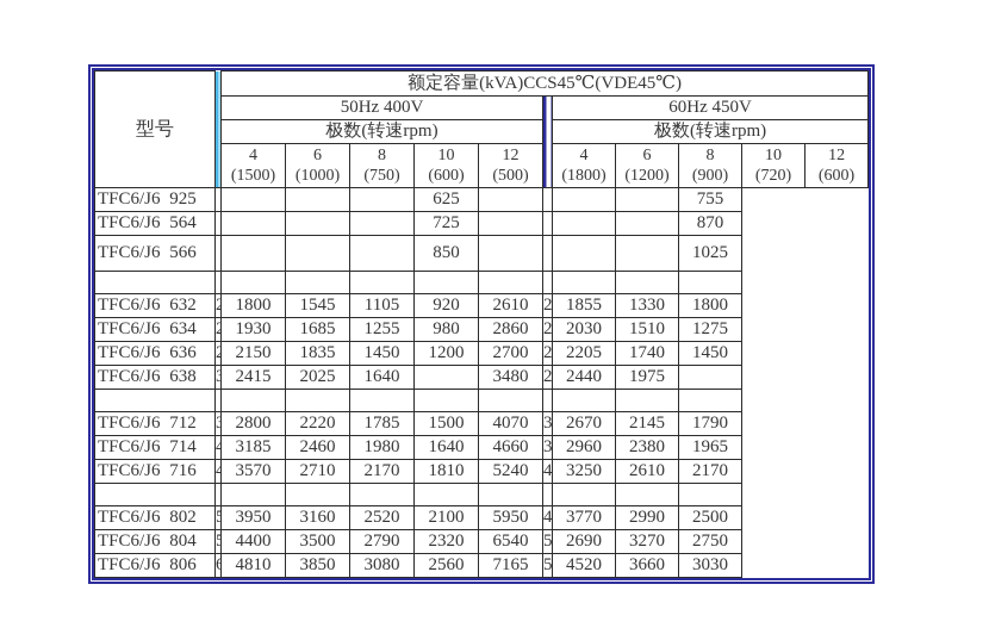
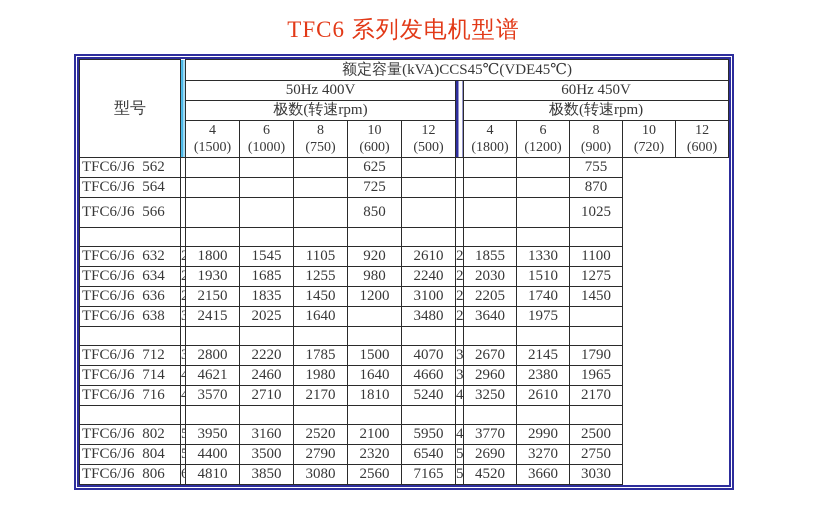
+ TFC6 系列发电机型谱
  型号		额定容量(kVA)CCS45℃(VDE45℃)
  50Hz 400V		60Hz 450V
  极数(转速rpm)	极数(转速rpm)
  4(1500)	6(1000)	8(750)	10(600)	12(500)	4(1800)	6(1200)	8(900)	10(720)	12(600)
- TFC6/J6 925					625					755
+ TFC6/J6 562					625					755
  TFC6/J6 564					725					870
  TFC6/J6 566					850					1025
- TFC6/J6 632	2	1800	1545	1105	920	2610	2	1855	1330	1800
+ TFC6/J6 632	2	1800	1545	1105	920	2610	2	1855	1330	1100
- TFC6/J6 634	2	1930	1685	1255	980	2860	2	2030	1510	1275
+ TFC6/J6 634	2	1930	1685	1255	980	2240	2	2030	1510	1275
- TFC6/J6 636	2	2150	1835	1450	1200	2700	2	2205	1740	1450
+ TFC6/J6 636	2	2150	1835	1450	1200	3100	2	2205	1740	1450
- TFC6/J6 638	3	2415	2025	1640		3480	2	2440	1975
+ TFC6/J6 638	3	2415	2025	1640		3480	2	3640	1975
  TFC6/J6 712	3	2800	2220	1785	1500	4070	3	2670	2145	1790
- TFC6/J6 714	4	3185	2460	1980	1640	4660	3	2960	2380	1965
+ TFC6/J6 714	4	4621	2460	1980	1640	4660	3	2960	2380	1965
  TFC6/J6 716	4	3570	2710	2170	1810	5240	4	3250	2610	2170
  TFC6/J6 802	5	3950	3160	2520	2100	5950	4	3770	2990	2500
  TFC6/J6 804	5	4400	3500	2790	2320	6540	5	2690	3270	2750
  TFC6/J6 806	6	4810	3850	3080	2560	7165	5	4520	3660	3030
